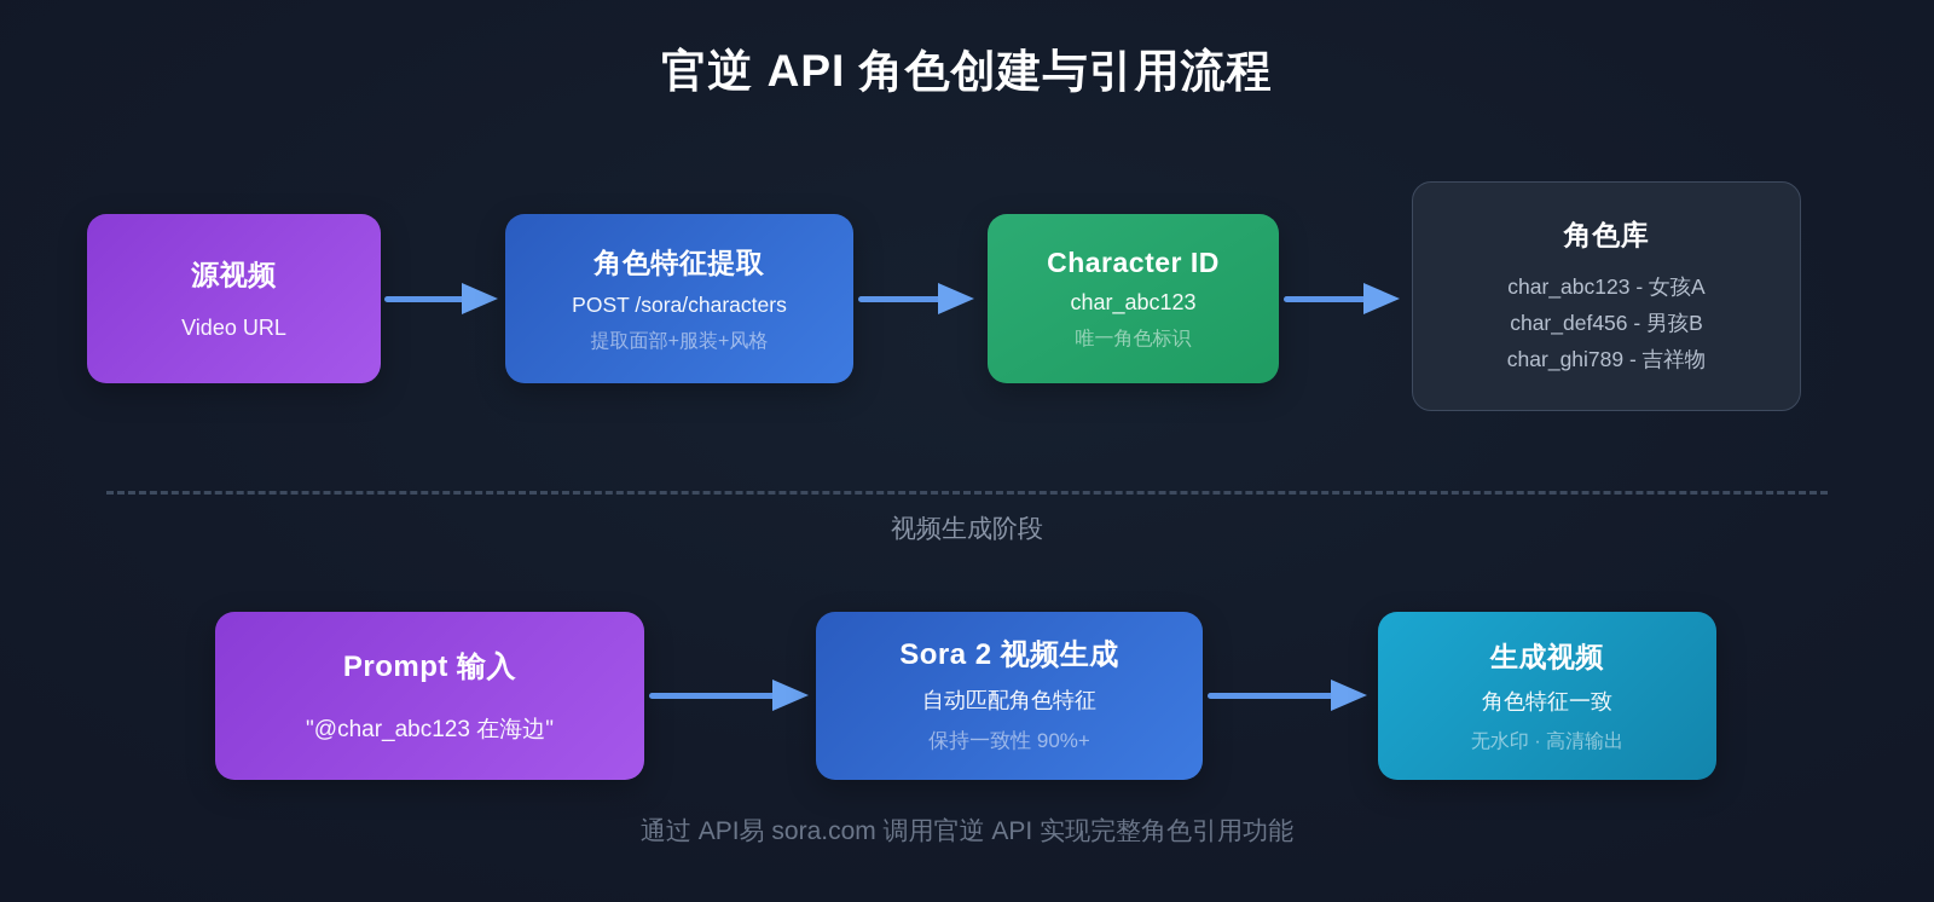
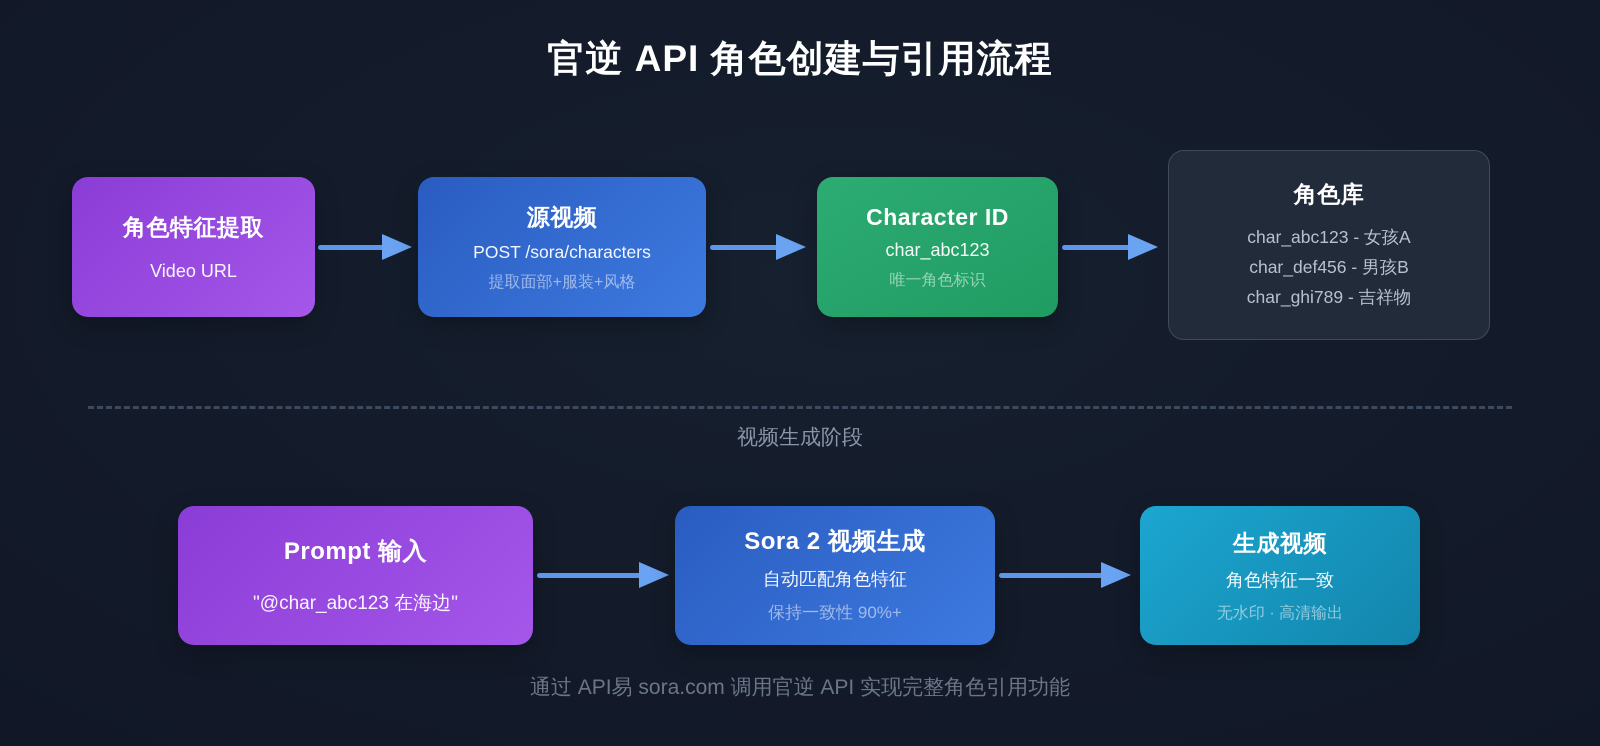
  官逆 API 角色创建与引用流程
- 源视频
+ 角色特征提取
  Video URL
- 角色特征提取
+ 源视频
  POST /sora/characters
  提取面部+服装+风格
  Character ID
  char_abc123
  唯一角色标识
  角色库
  char_abc123 - 女孩A
  char_def456 - 男孩B
  char_ghi789 - 吉祥物
  视频生成阶段
  Prompt 输入
  "@char_abc123 在海边"
  Sora 2 视频生成
  自动匹配角色特征
  保持一致性 90%+
  生成视频
  角色特征一致
  无水印 · 高清输出
  通过 API易 sora.com 调用官逆 API 实现完整角色引用功能
